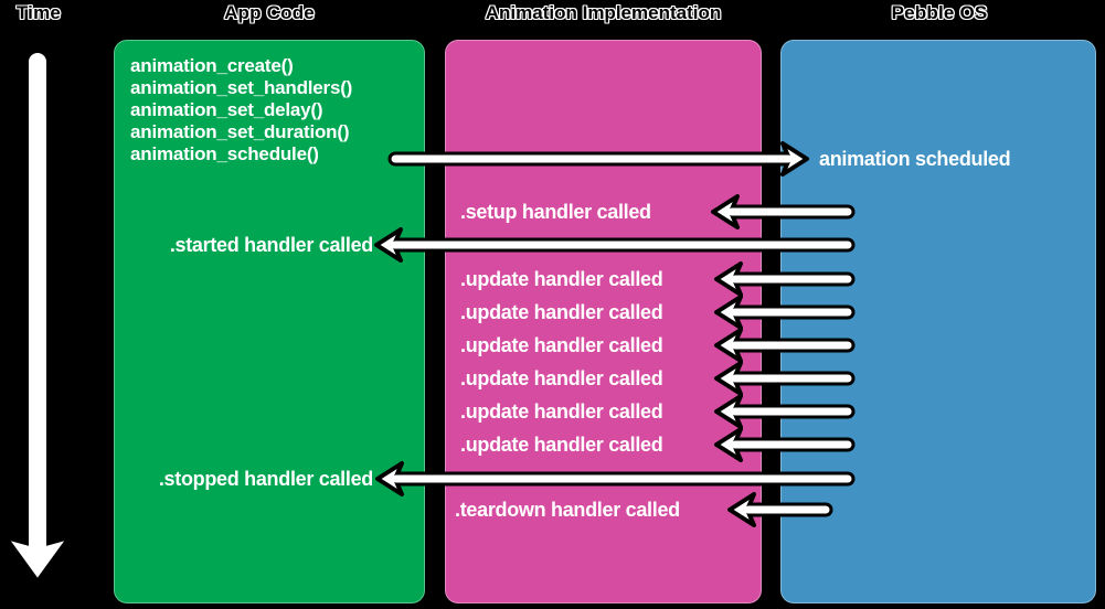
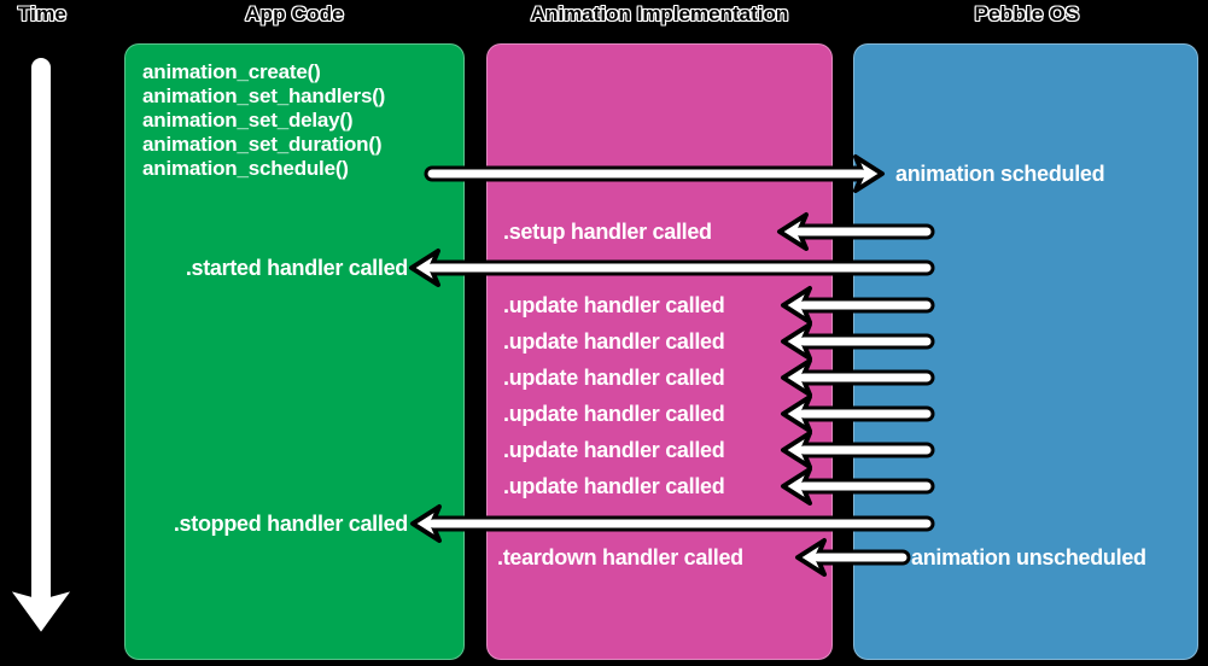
  Time
  App Code
  Animation Implementation
  Pebble OS
  animation_create()
  animation_set_handlers()
  animation_set_delay()
  animation_set_duration()
  animation_schedule()
  animation scheduled
  .setup handler called
  .started handler called
  .update handler called
  .update handler called
  .update handler called
  .update handler called
  .update handler called
  .update handler called
  .stopped handler called
  .teardown handler called
+ animation unscheduled
